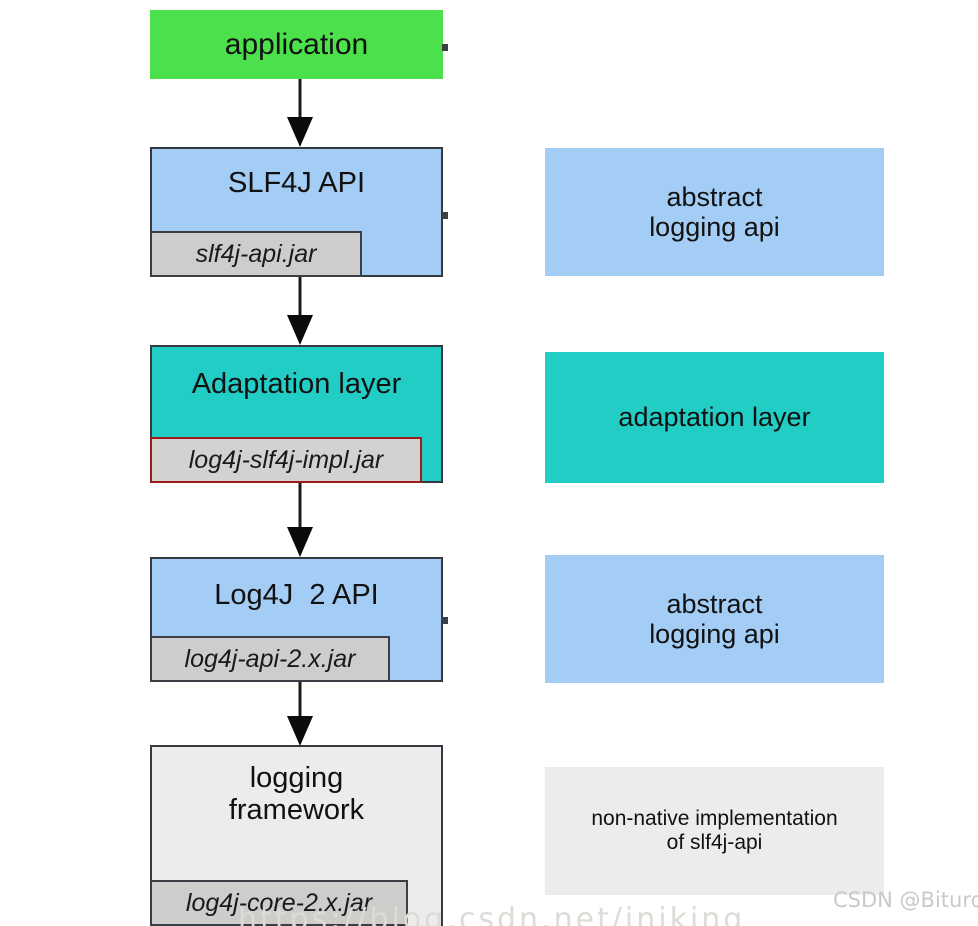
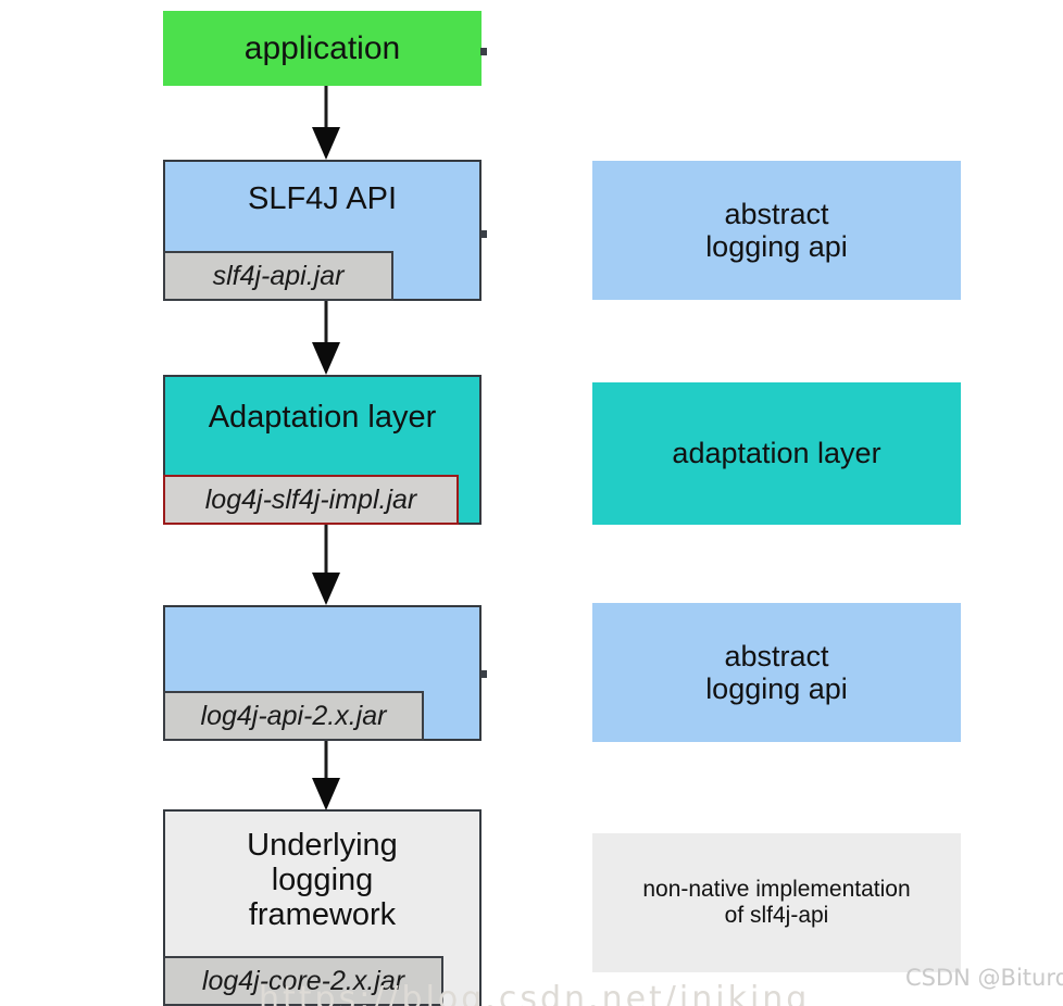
  application
  SLF4J API
  slf4j-api.jar
  Adaptation layer
  log4j-slf4j-impl.jar
- Log4J 2 API
  log4j-api-2.x.jar
+ Underlying
  logging
  framework
  log4j-core-2.x.jar
  abstract
  logging api
  adaptation layer
  abstract
  logging api
  non-native implementation
  of slf4j-api
  https://blog.csdn.net/jniking
  CSDN @Biturd
